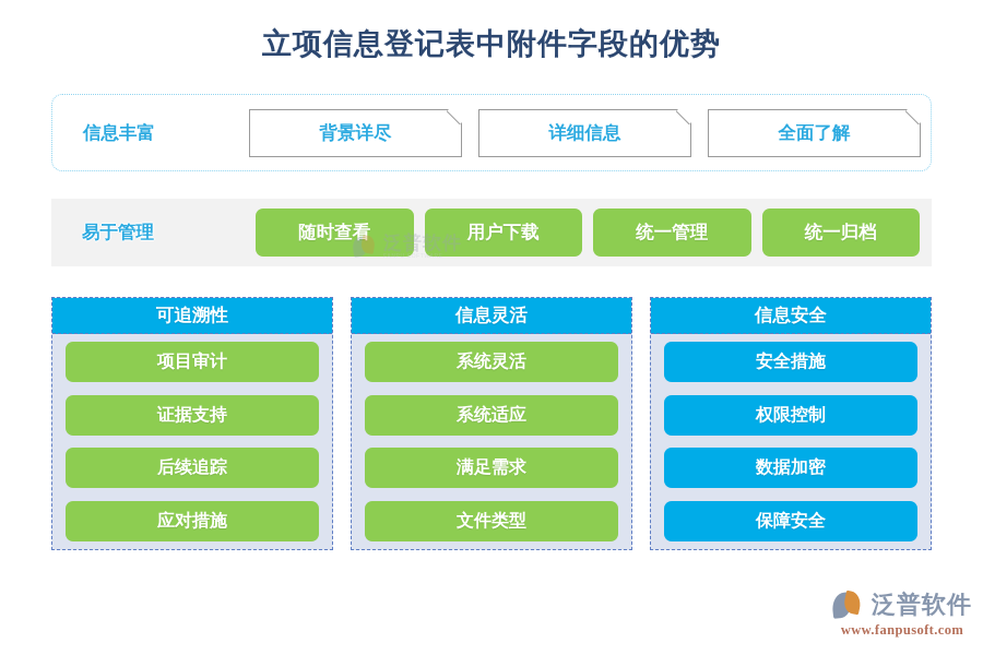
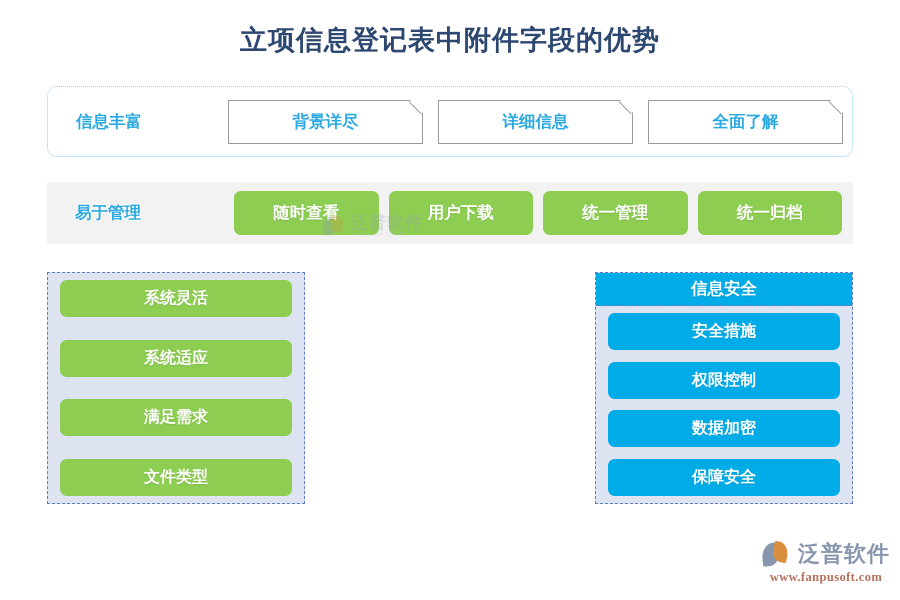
  立项信息登记表中附件字段的优势
  信息丰富
  背景详尽
  详细信息
  全面了解
  易于管理
  随时查看
  用户下载
  统一管理
  统一归档
  泛普软件
- 可追溯性
- 项目审计
- 证据支持
- 后续追踪
- 应对措施
- 信息灵活
  系统灵活
  系统适应
  满足需求
  文件类型
  信息安全
  安全措施
  权限控制
  数据加密
  保障安全
  泛普软件
  www.fanpusoft.com
